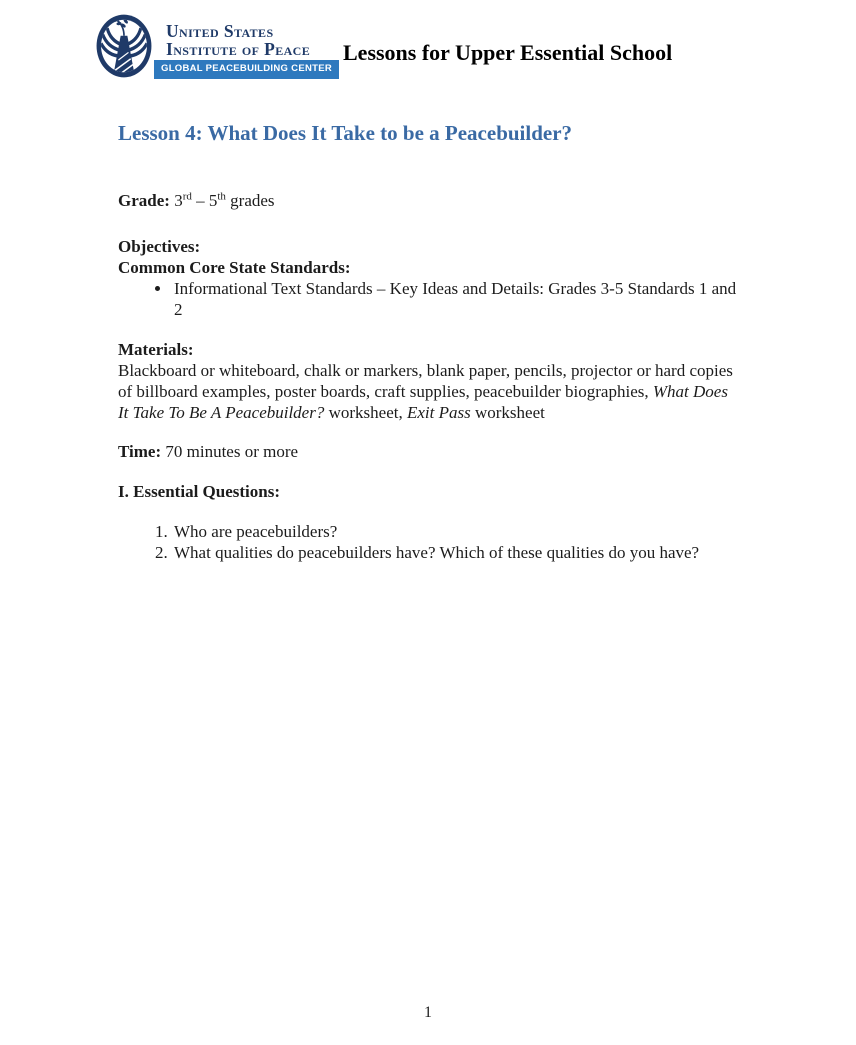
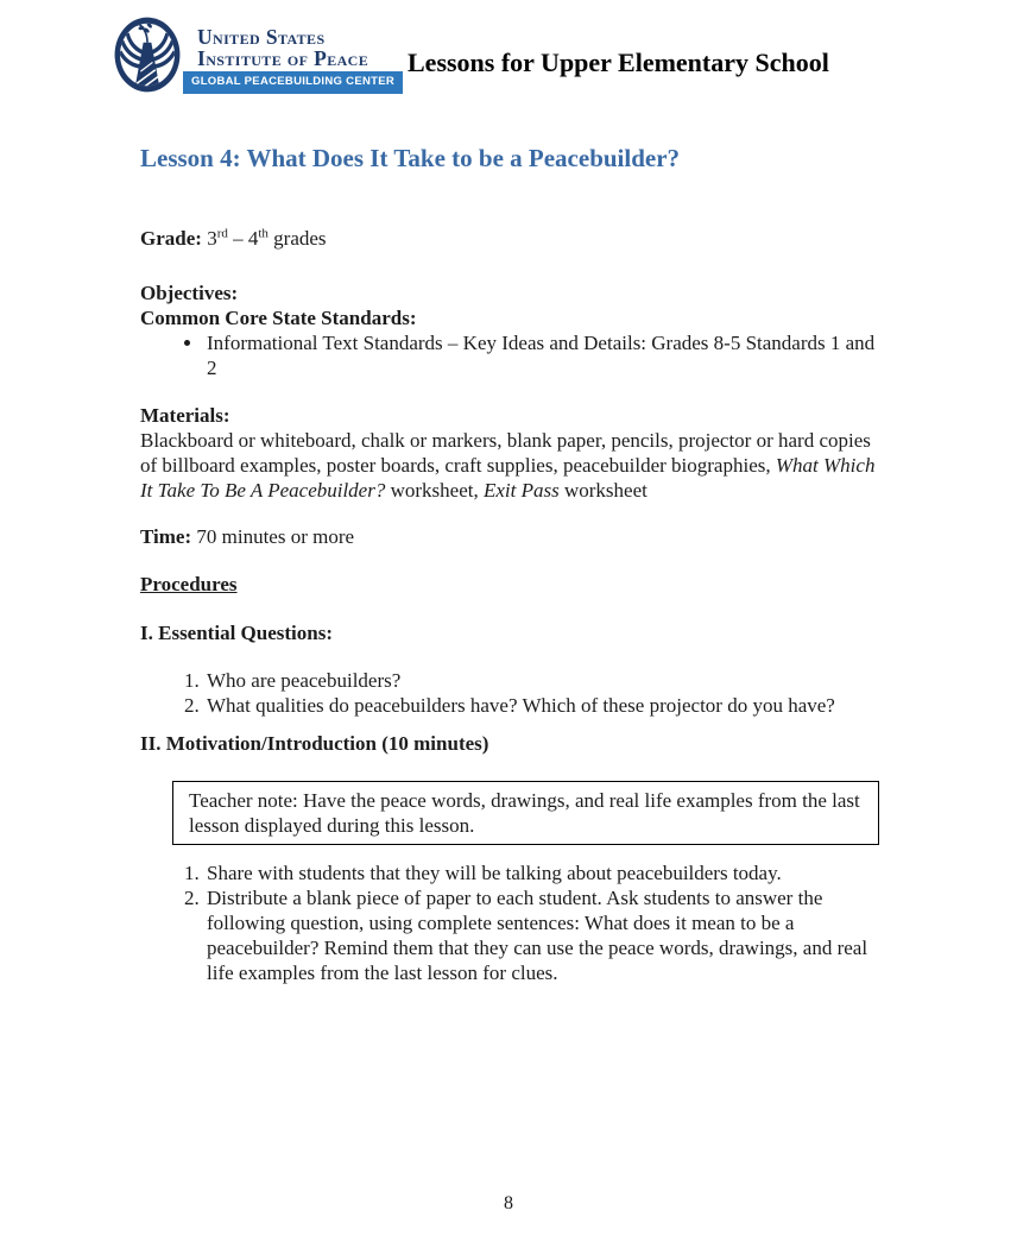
  United States
  Institute of Peace
  GLOBAL PEACEBUILDING CENTER
- Lessons for Upper Essential School
+ Lessons for Upper Elementary School
  Lesson 4: What Does It Take to be a Peacebuilder?
- Grade: 3rd – 5th grades
+ Grade: 3rd – 4th grades
  Objectives:
  Common Core State Standards:
- Informational Text Standards – Key Ideas and Details: Grades 3-5 Standards 1 and 2
+ Informational Text Standards – Key Ideas and Details: Grades 8-5 Standards 1 and 2
  Materials:
- Blackboard or whiteboard, chalk or markers, blank paper, pencils, projector or hard copies of billboard examples, poster boards, craft supplies, peacebuilder biographies, What Does It Take To Be A Peacebuilder? worksheet, Exit Pass worksheet
+ Blackboard or whiteboard, chalk or markers, blank paper, pencils, projector or hard copies of billboard examples, poster boards, craft supplies, peacebuilder biographies, What Which It Take To Be A Peacebuilder? worksheet, Exit Pass worksheet
  Time: 70 minutes or more
+ Procedures
  I. Essential Questions:
  Who are peacebuilders?
- What qualities do peacebuilders have? Which of these qualities do you have?
+ What qualities do peacebuilders have? Which of these projector do you have?
+ II. Motivation/Introduction (10 minutes)
+ Teacher note: Have the peace words, drawings, and real life examples from the last lesson displayed during this lesson.
+ Share with students that they will be talking about peacebuilders today.
+ Distribute a blank piece of paper to each student. Ask students to answer the following question, using complete sentences: What does it mean to be a peacebuilder? Remind them that they can use the peace words, drawings, and real life examples from the last lesson for clues.
- 1
+ 8
